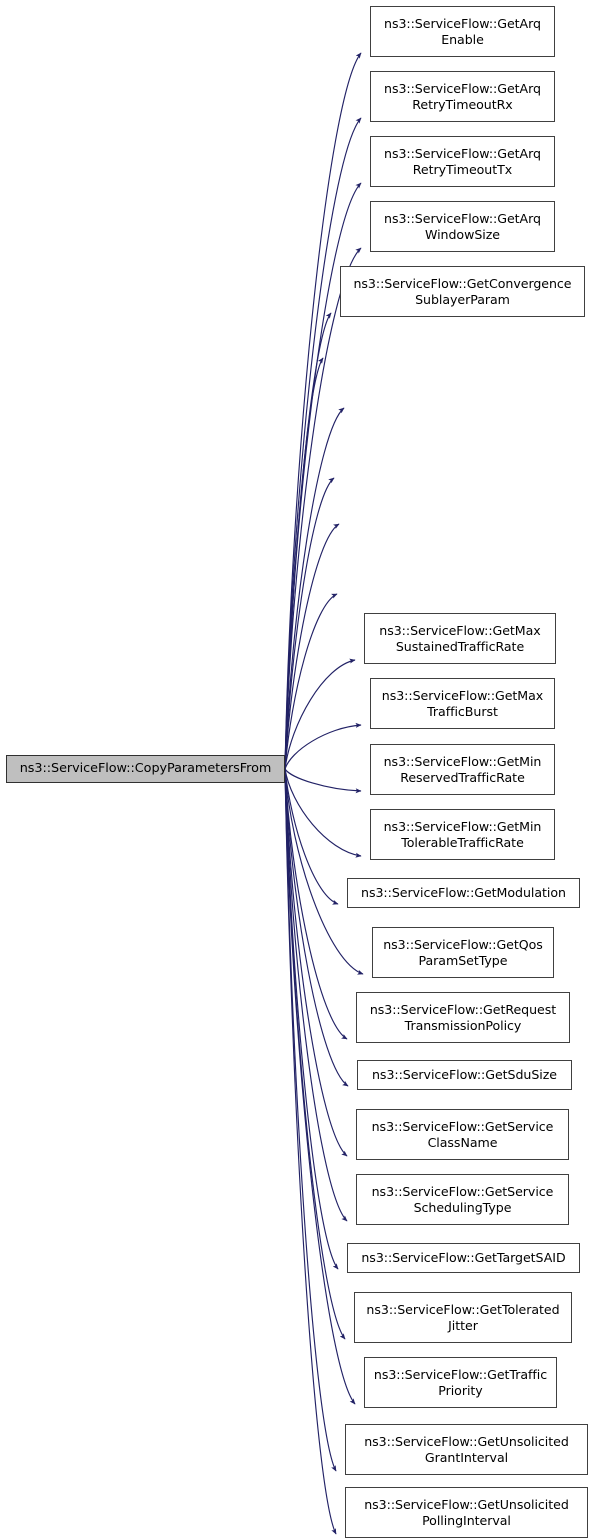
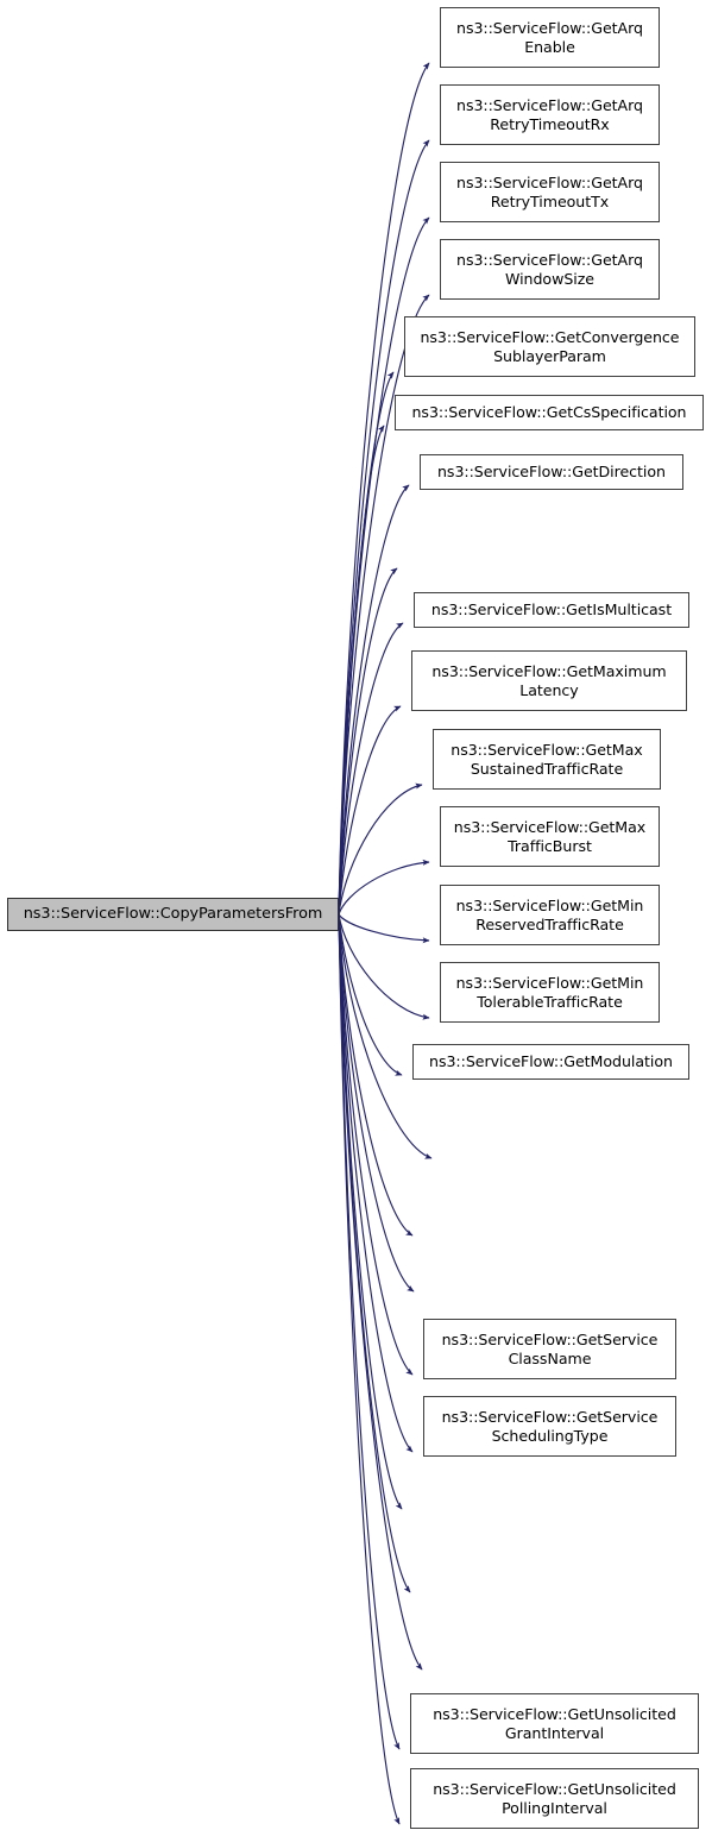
  ns3::ServiceFlow::CopyParametersFrom
  ns3::ServiceFlow::GetArq
  Enable
  ns3::ServiceFlow::GetArq
  RetryTimeoutRx
  ns3::ServiceFlow::GetArq
  RetryTimeoutTx
  ns3::ServiceFlow::GetArq
  WindowSize
  ns3::ServiceFlow::GetConvergence
  SublayerParam
+ ns3::ServiceFlow::GetCsSpecification
+ ns3::ServiceFlow::GetDirection
+ ns3::ServiceFlow::GetIsMulticast
+ ns3::ServiceFlow::GetMaximum
+ Latency
  ns3::ServiceFlow::GetMax
  SustainedTrafficRate
  ns3::ServiceFlow::GetMax
  TrafficBurst
  ns3::ServiceFlow::GetMin
  ReservedTrafficRate
  ns3::ServiceFlow::GetMin
  TolerableTrafficRate
  ns3::ServiceFlow::GetModulation
- ns3::ServiceFlow::GetQos
- ParamSetType
- ns3::ServiceFlow::GetRequest
- TransmissionPolicy
- ns3::ServiceFlow::GetSduSize
  ns3::ServiceFlow::GetService
  ClassName
  ns3::ServiceFlow::GetService
  SchedulingType
- ns3::ServiceFlow::GetTargetSAID
- ns3::ServiceFlow::GetTolerated
- Jitter
- ns3::ServiceFlow::GetTraffic
- Priority
  ns3::ServiceFlow::GetUnsolicited
  GrantInterval
  ns3::ServiceFlow::GetUnsolicited
  PollingInterval
